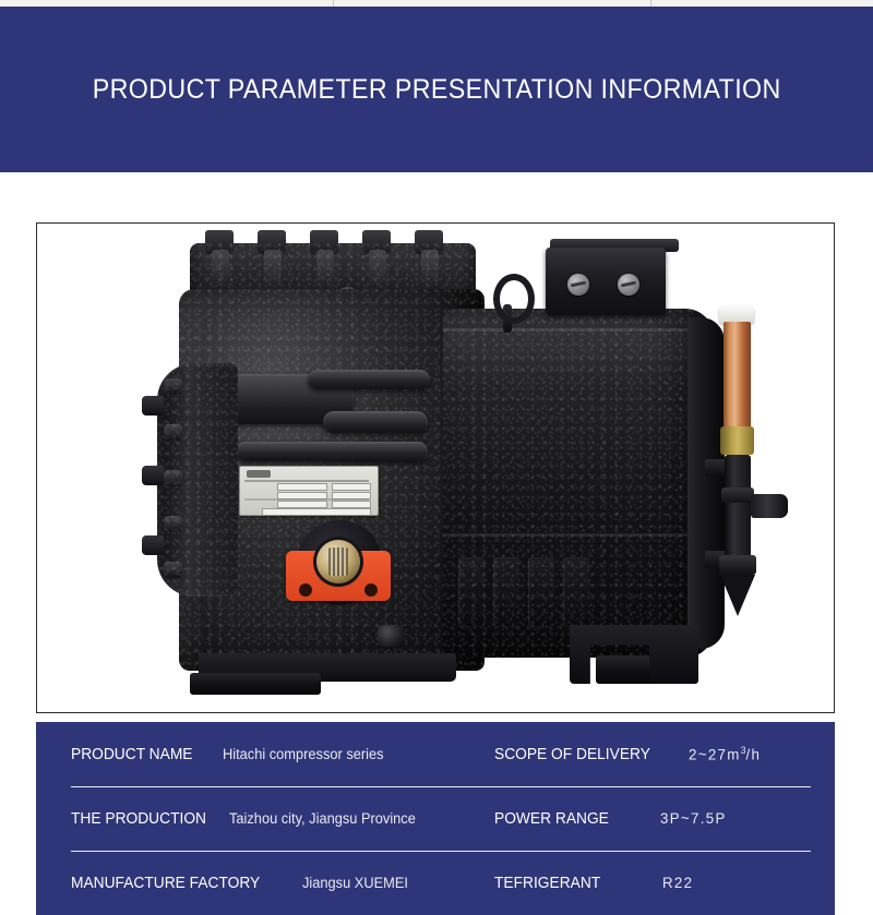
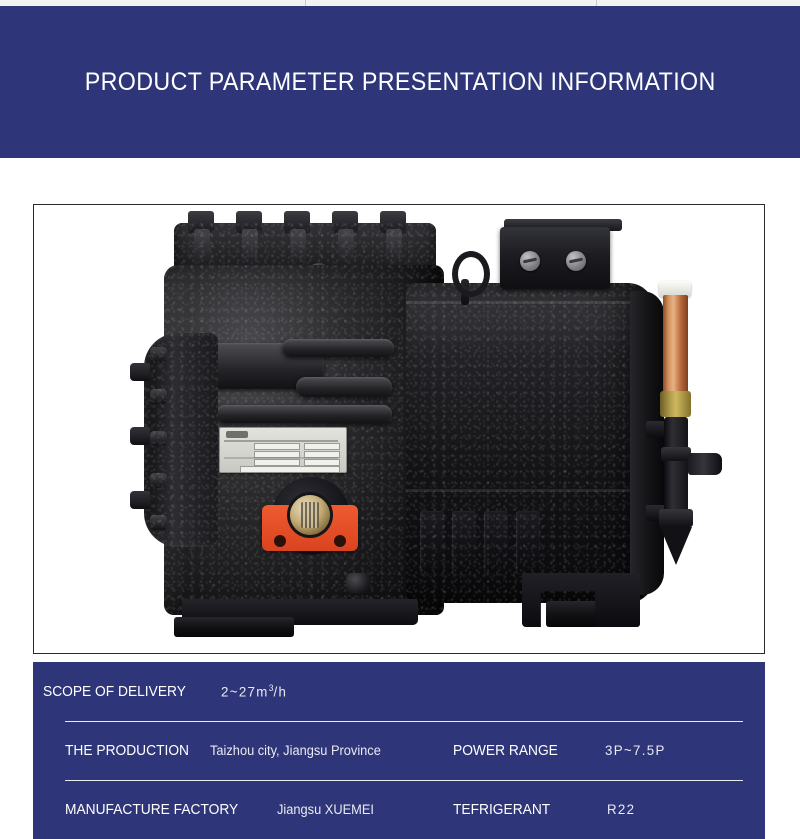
  PRODUCT PARAMETER PRESENTATION INFORMATION
- PRODUCT NAME
- Hitachi compressor series
  SCOPE OF DELIVERY
  2~27m3/h
  THE PRODUCTION
  Taizhou city, Jiangsu Province
  POWER RANGE
  3P~7.5P
  MANUFACTURE FACTORY
  Jiangsu XUEMEI
  TEFRIGERANT
  R22
